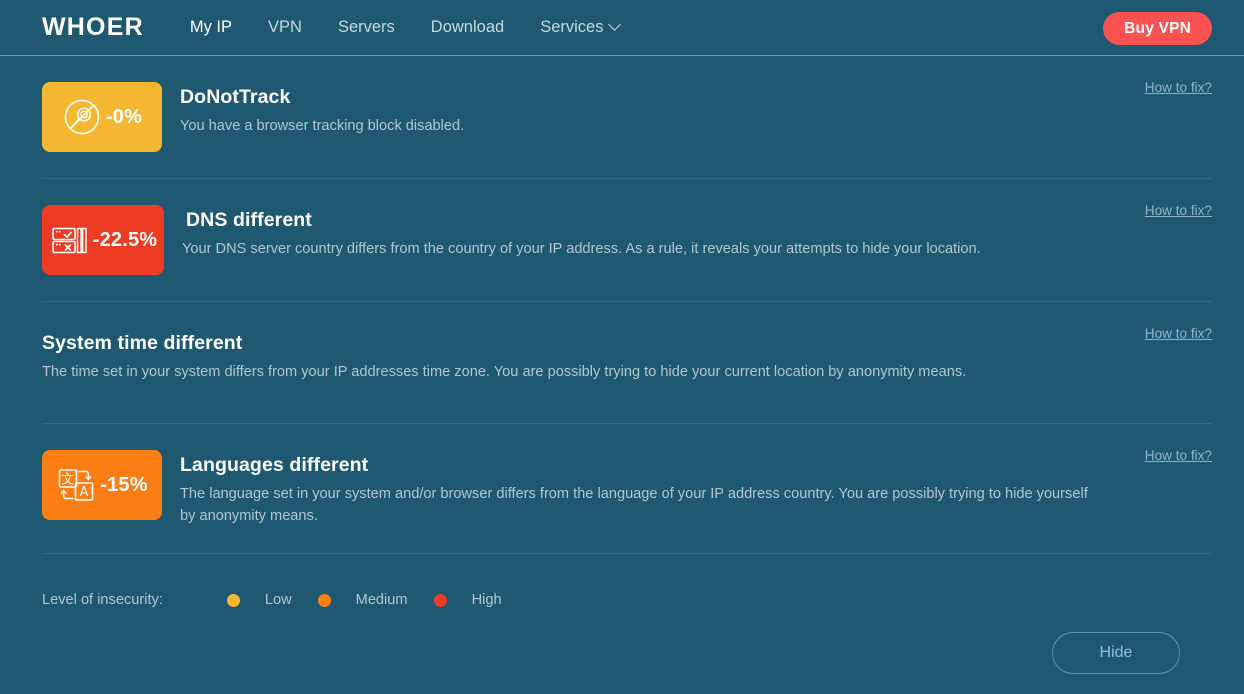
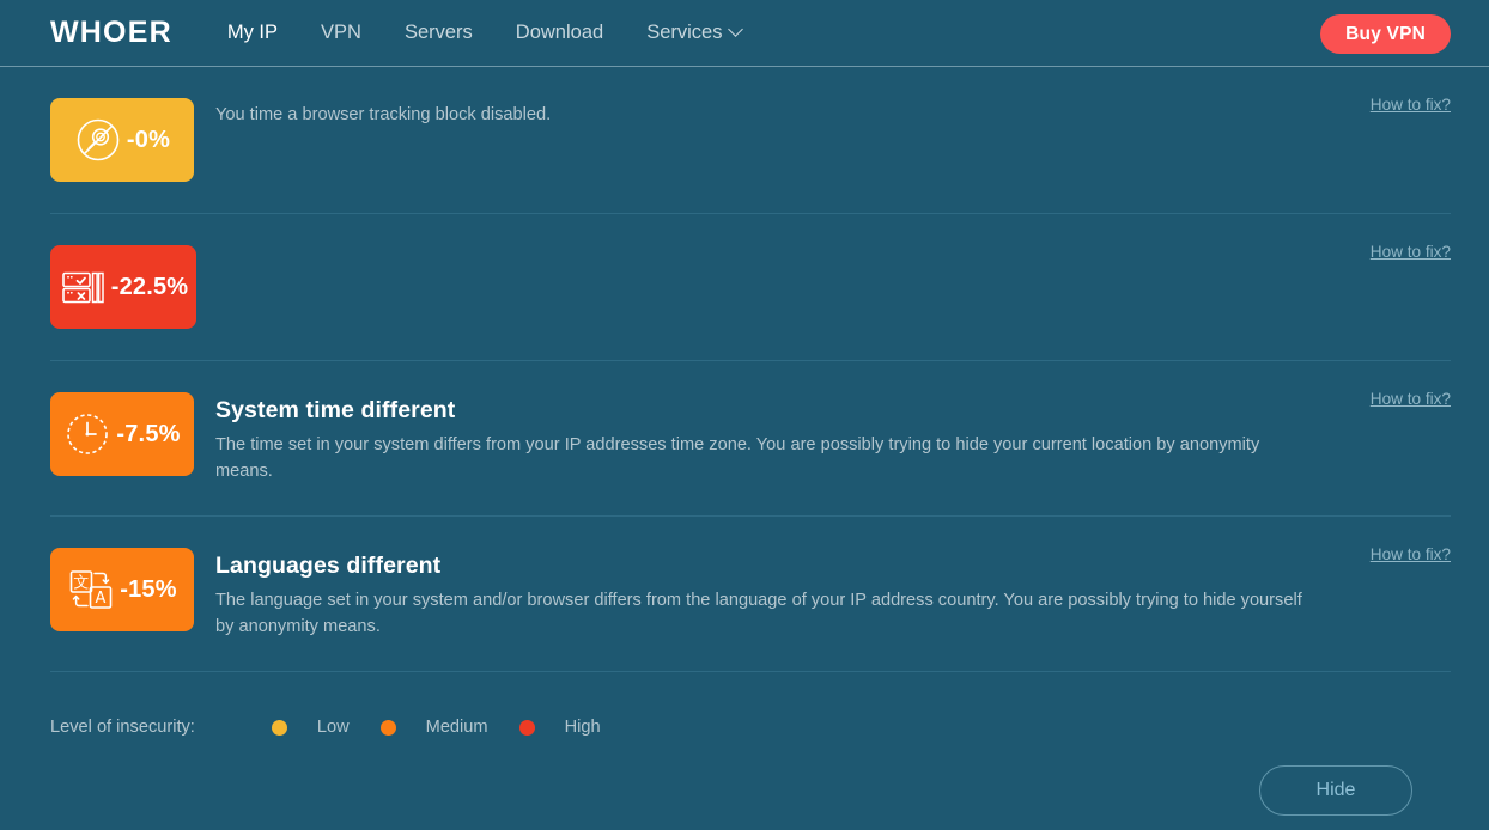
  WHOER
  My IP
  VPN
  Servers
  Download
  Services
  Buy VPN
  -0%
- DoNotTrack
- You have a browser tracking block disabled.
+ You time a browser tracking block disabled.
  How to fix?
  -22.5%
- DNS different
- Your DNS server country differs from the country of your IP address. As a rule, it reveals your attempts to hide your location.
  How to fix?
+ -7.5%
  System time different
  The time set in your system differs from your IP addresses time zone. You are possibly trying to hide your current location by anonymity means.
  How to fix?
  文
  A
  -15%
  Languages different
  The language set in your system and/or browser differs from the language of your IP address country. You are possibly trying to hide yourself by anonymity means.
  How to fix?
  Level of insecurity:
  Low
  Medium
  High
  Hide
